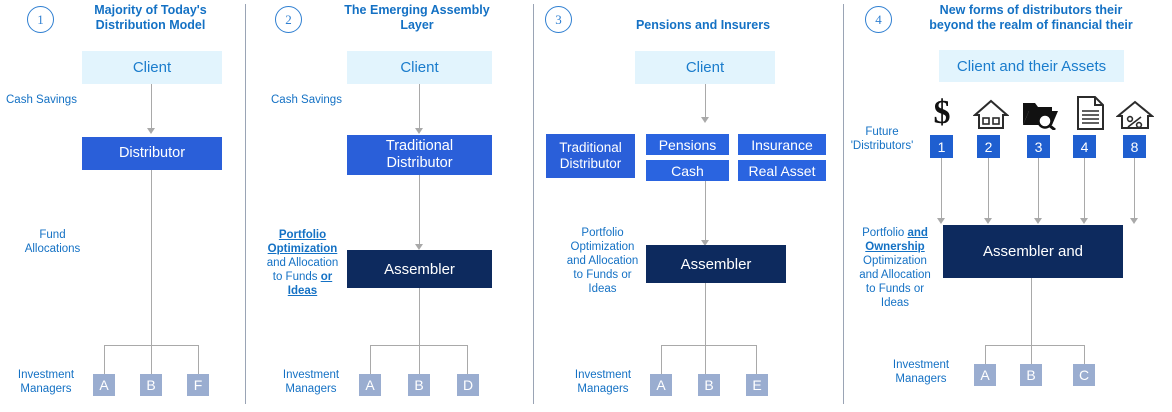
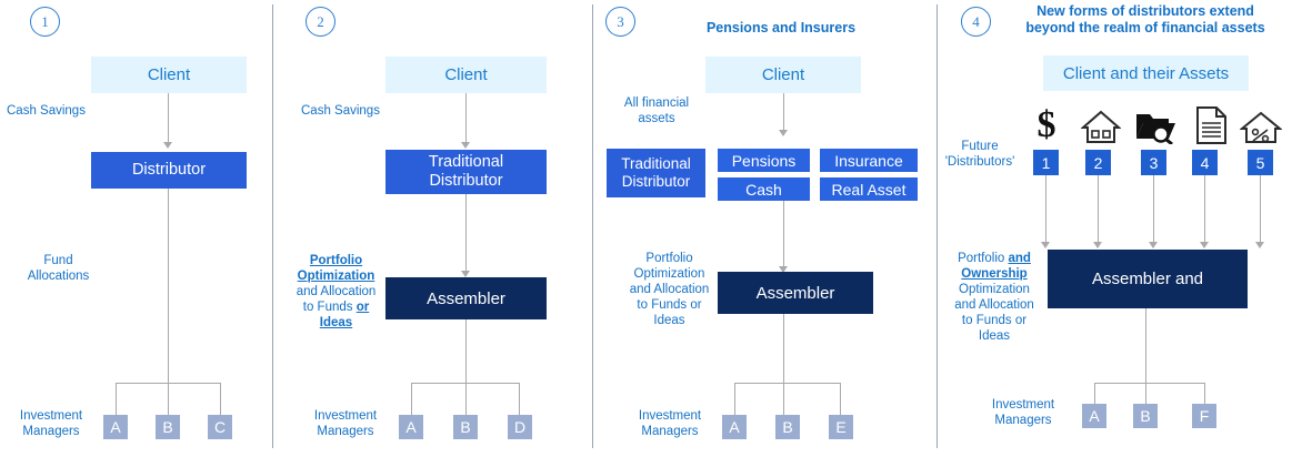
  1
- Majority of Today's
- Distribution Model
  Client
  Cash Savings
  Distributor
  Fund
  Allocations
  Investment
  Managers
  A
  B
- F
+ C
  2
- The Emerging Assembly
- Layer
  Client
  Cash Savings
  Traditional
  Distributor
  Portfolio
  Optimization
  and Allocation
  to Funds or
  Ideas
  Assembler
  Investment
  Managers
  A
  B
  D
  3
  Pensions and Insurers
  Client
+ All financial
+ assets
  Traditional
  Distributor
  Pensions
  Insurance
  Cash
  Real Asset
  Portfolio
  Optimization
  and Allocation
  to Funds or
  Ideas
  Assembler
  Investment
  Managers
  A
  B
  E
  4
- New forms of distributors their
+ New forms of distributors extend
- beyond the realm of financial their
+ beyond the realm of financial assets
  Client and their Assets
  $
  Future
  'Distributors'
  1
  2
  3
  4
- 8
+ 5
  Portfolio and
  Ownership
  Optimization
  and Allocation
  to Funds or
  Ideas
  Assembler and
  Investment
  Managers
  A
  B
- C
+ F
